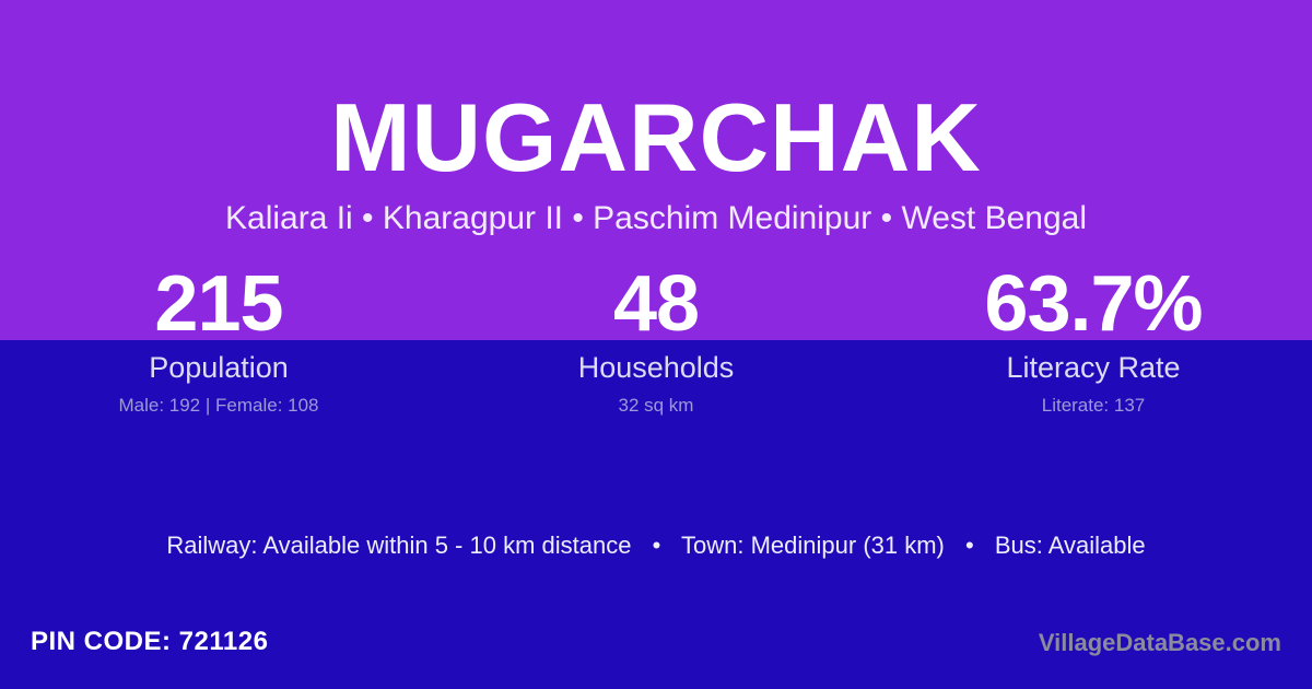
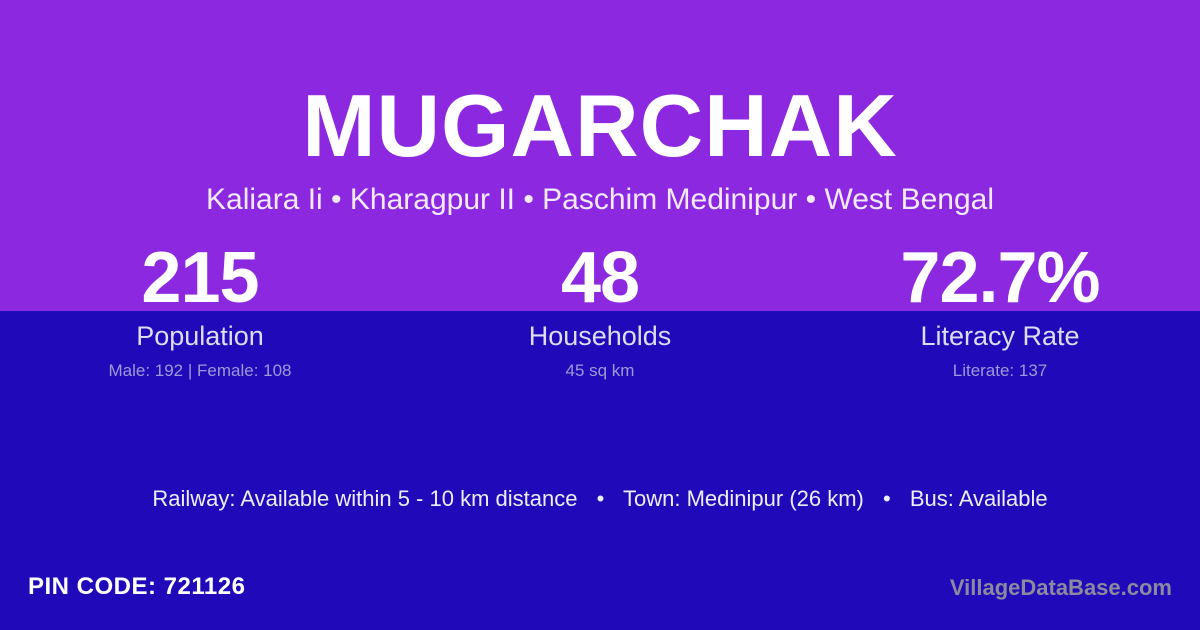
  MUGARCHAK
  Kaliara Ii • Kharagpur II • Paschim Medinipur • West Bengal
  215
  Population
  Male: 192 | Female: 108
  48
  Households
- 32 sq km
+ 45 sq km
- 63.7%
+ 72.7%
  Literacy Rate
  Literate: 137
- Railway: Available within 5 - 10 km distance • Town: Medinipur (31 km) • Bus: Available
+ Railway: Available within 5 - 10 km distance • Town: Medinipur (26 km) • Bus: Available
  PIN CODE: 721126
  VillageDataBase.com
